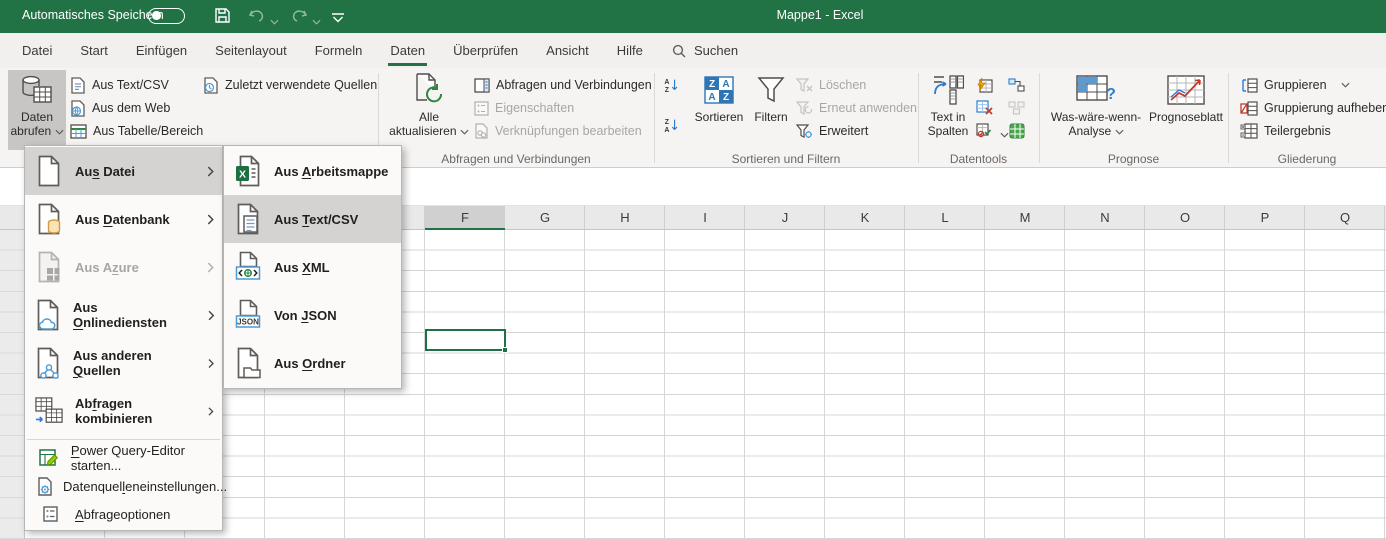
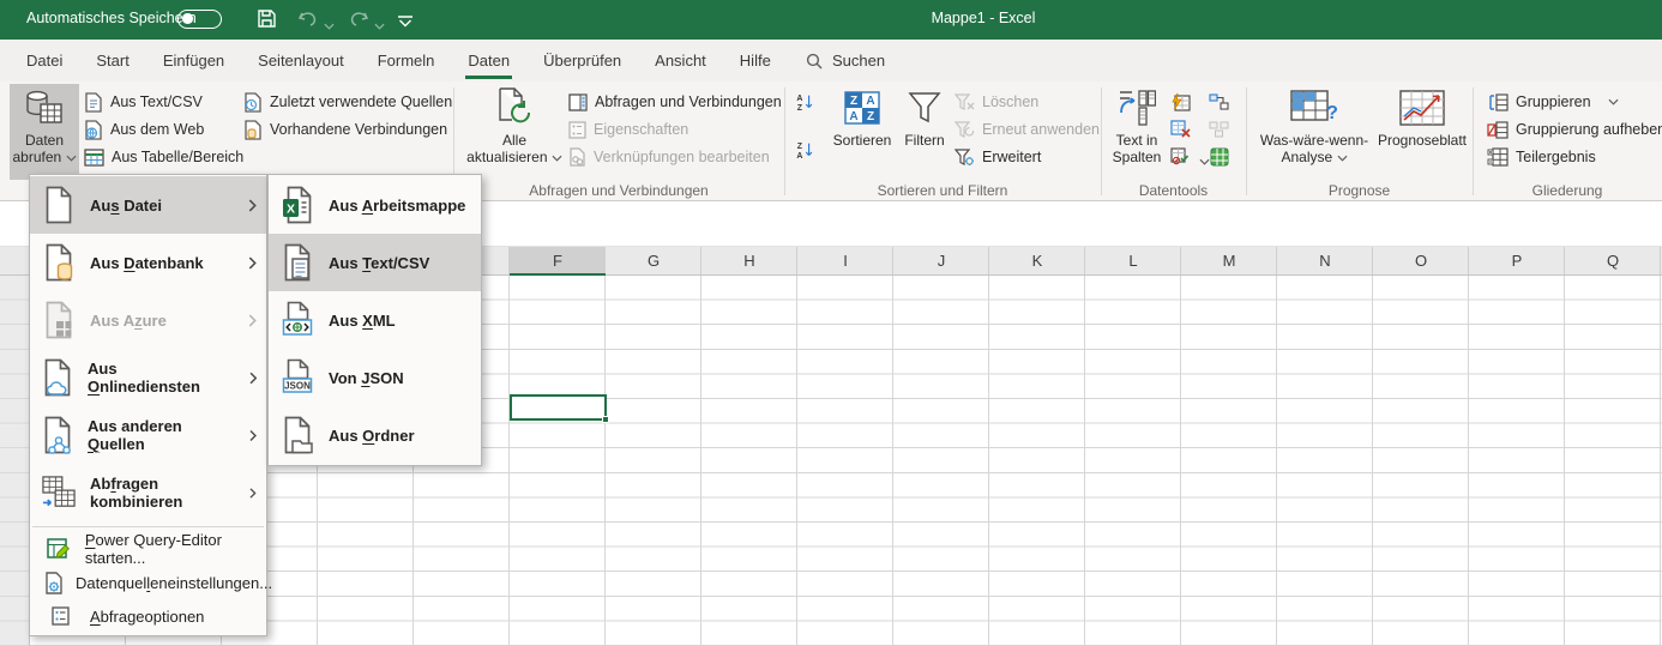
  Automatisches Speiche
  Mappe1 - Excel
  Datei
  Start
  Einfügen
  Seitenlayout
  Formeln
  Daten
  Überprüfen
  Ansicht
  Hilfe
  Suchen
  Daten
  abrufen
  Aus Text/CSV
  Aus dem Web
  Aus Tabelle/Bereich
  Zuletzt verwendete Quellen
+ Vorhandene Verbindungen
  Alle
  aktualisieren
  Abfragen und Verbindungen
  Eigenschaften
  Verknüpfungen bearbeiten
  Abfragen und Verbindungen
  Z
  A
  A
  Z
  Sortieren
  Filtern
  Löschen
  Erneut anwenden
  Erweitert
  Sortieren und Filtern
  Text in
  Spalten
  Datentools
  ?
  Was-wäre-wenn-
  Analyse
  Prognoseblatt
  Prognose
  Gruppieren
  Gruppierung aufhebe
  Teilergebnis
  Gliederung
  F
  G
  H
  I
  J
  K
  L
  M
  N
  O
  P
  Q
  Aus Datei
  Aus Datenbank
  Aus Azure
  Aus Onlinediensten
  Aus anderen Quellen
  Abfragen kombinieren
  Power Query-Editor starten...
  Datenquelleneinstellungen...
  Abfrageoptionen
  X
  Aus Arbeitsmappe
  Aus Text/CSV
  Aus XML
  JSON
  Von JSON
  Aus Ordner
